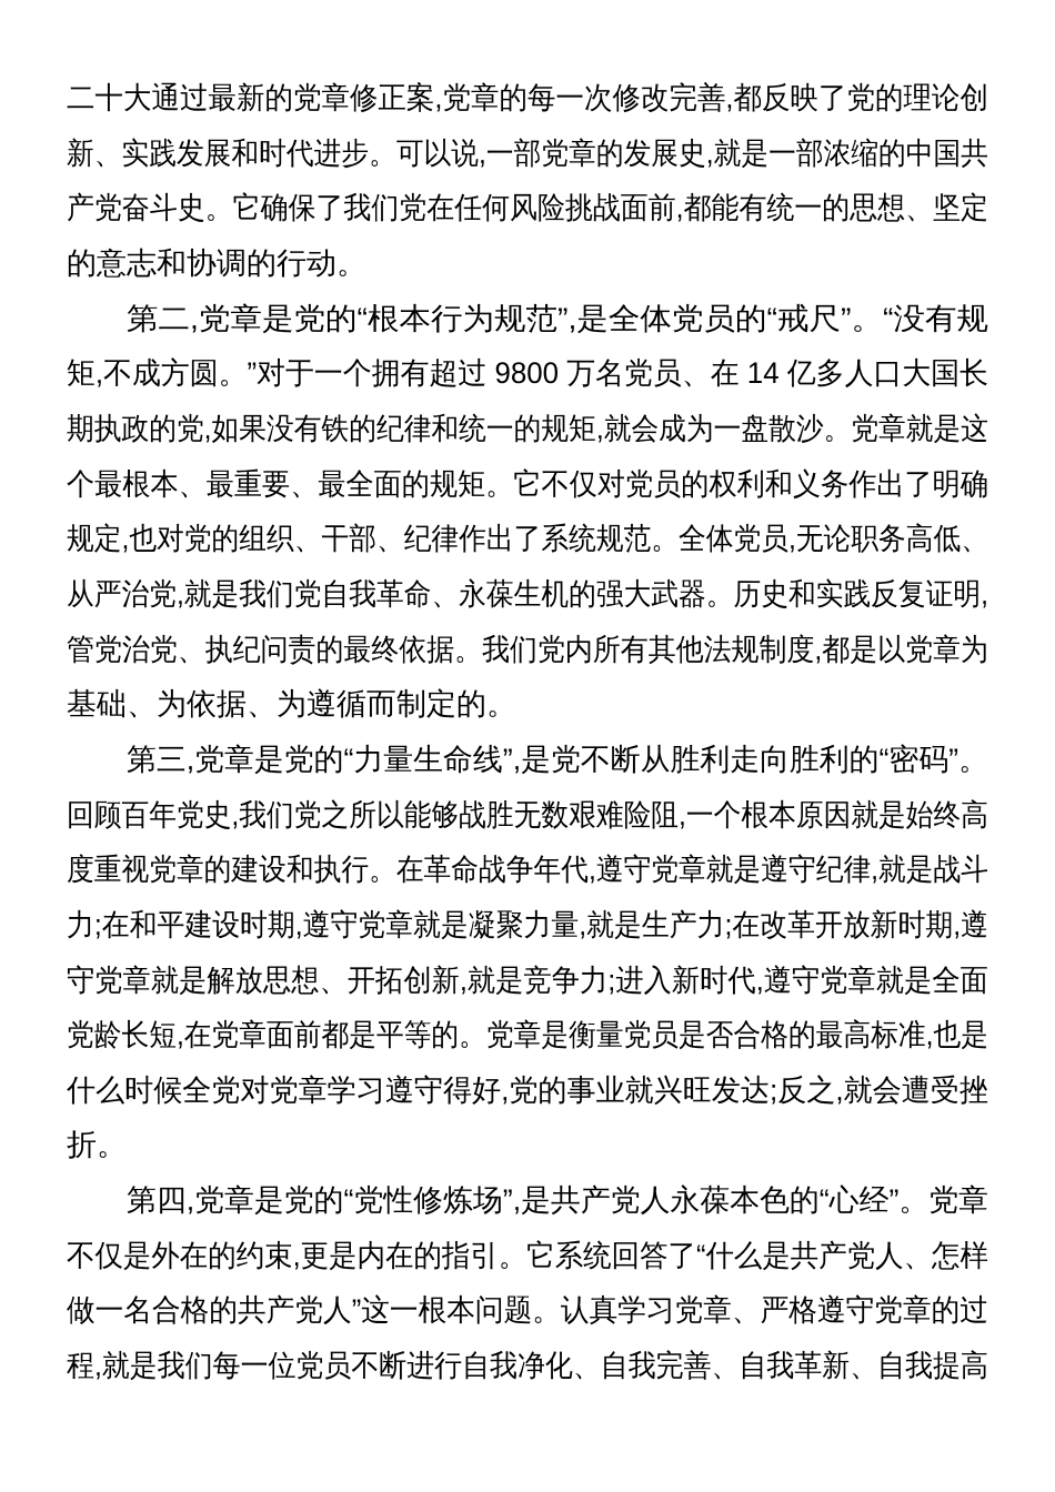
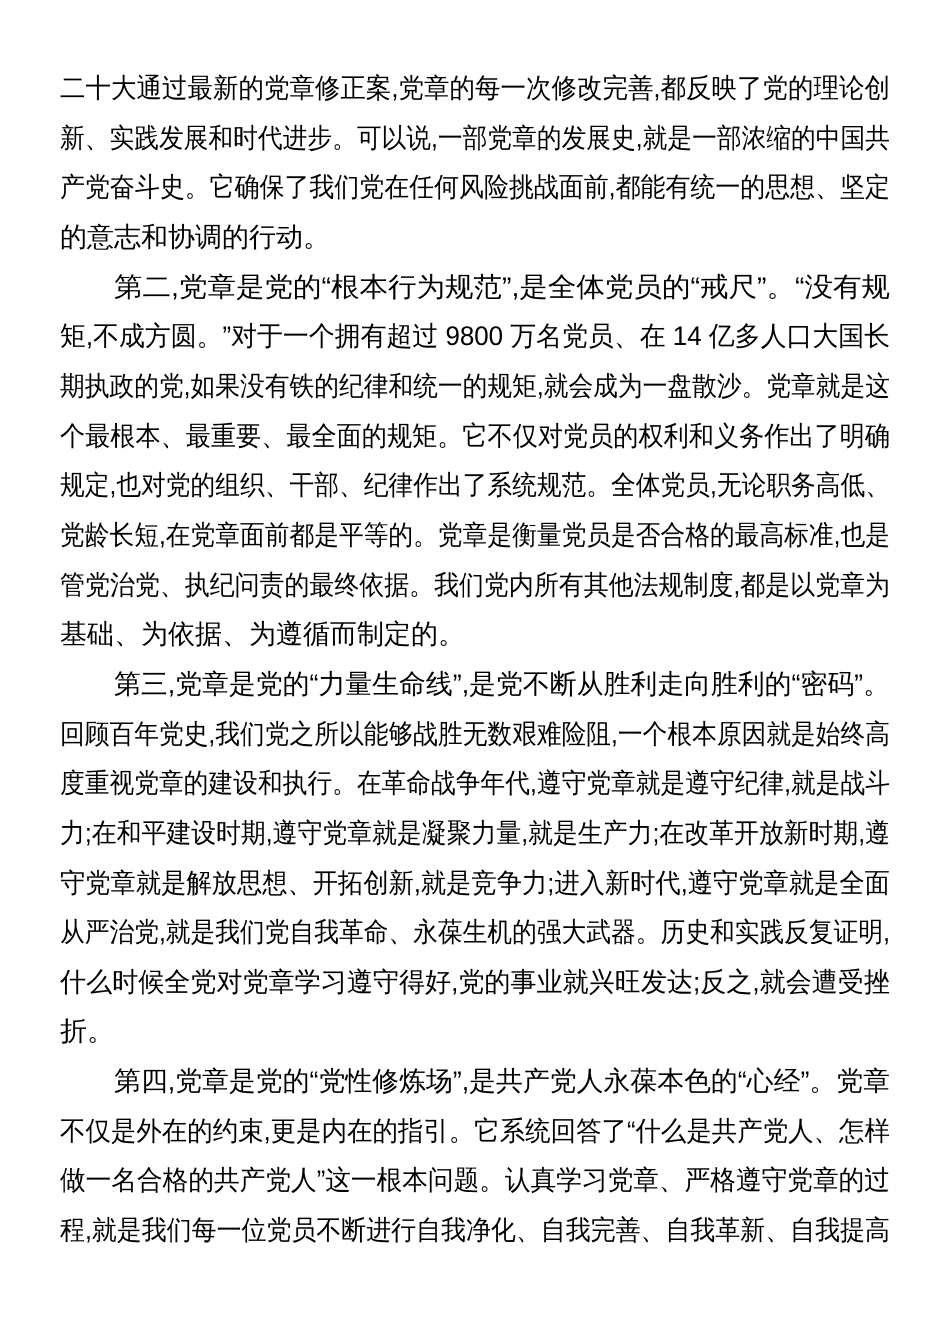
  二十大通过最新的党章修正案,党章的每一次修改完善,都反映了党的理论创
  新、实践发展和时代进步。可以说,一部党章的发展史,就是一部浓缩的中国共
  产党奋斗史。它确保了我们党在任何风险挑战面前,都能有统一的思想、坚定
  的意志和协调的行动。
  第二,党章是党的“根本行为规范”,是全体党员的“戒尺”。“没有规
  矩,不成方圆。”对于一个拥有超过 9800 万名党员、在 14 亿多人口大国长
  期执政的党,如果没有铁的纪律和统一的规矩,就会成为一盘散沙。党章就是这
  个最根本、最重要、最全面的规矩。它不仅对党员的权利和义务作出了明确
  规定,也对党的组织、干部、纪律作出了系统规范。全体党员,无论职务高低、
- 从严治党,就是我们党自我革命、永葆生机的强大武器。历史和实践反复证明,
+ 党龄长短,在党章面前都是平等的。党章是衡量党员是否合格的最高标准,也是
  管党治党、执纪问责的最终依据。我们党内所有其他法规制度,都是以党章为
  基础、为依据、为遵循而制定的。
  第三,党章是党的“力量生命线”,是党不断从胜利走向胜利的“密码”。
  回顾百年党史,我们党之所以能够战胜无数艰难险阻,一个根本原因就是始终高
  度重视党章的建设和执行。在革命战争年代,遵守党章就是遵守纪律,就是战斗
  力;在和平建设时期,遵守党章就是凝聚力量,就是生产力;在改革开放新时期,遵
  守党章就是解放思想、开拓创新,就是竞争力;进入新时代,遵守党章就是全面
- 党龄长短,在党章面前都是平等的。党章是衡量党员是否合格的最高标准,也是
+ 从严治党,就是我们党自我革命、永葆生机的强大武器。历史和实践反复证明,
  什么时候全党对党章学习遵守得好,党的事业就兴旺发达;反之,就会遭受挫
  折。
  第四,党章是党的“党性修炼场”,是共产党人永葆本色的“心经”。党章
  不仅是外在的约束,更是内在的指引。它系统回答了“什么是共产党人、怎样
  做一名合格的共产党人”这一根本问题。认真学习党章、严格遵守党章的过
  程,就是我们每一位党员不断进行自我净化、自我完善、自我革新、自我提高
